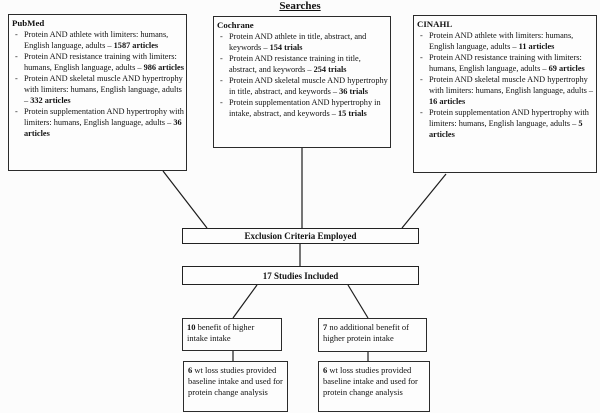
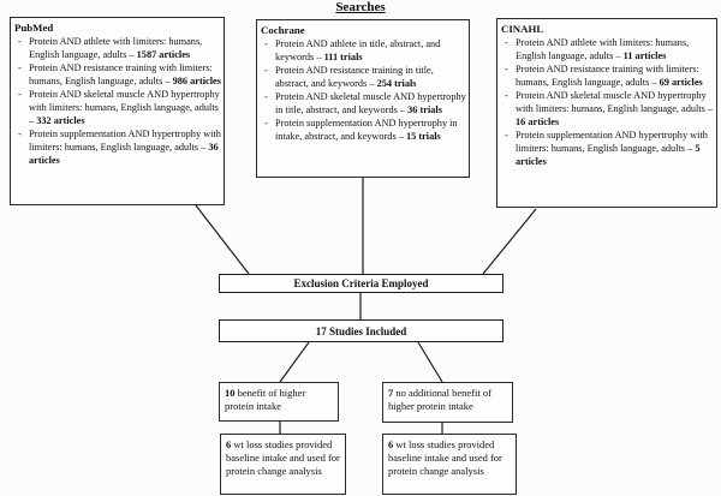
  Searches
  PubMed
  Protein AND athlete with limiters: humans, English language, adults – 1587 articles
  Protein AND resistance training with limiters: humans, English language, adults – 986 articles
  Protein AND skeletal muscle AND hypertrophy with limiters: humans, English language, adults – 332 articles
  Protein supplementation AND hypertrophy with limiters: humans, English language, adults – 36 articles
  Cochrane
- Protein AND athlete in title, abstract, and keywords – 154 trials
+ Protein AND athlete in title, abstract, and keywords – 111 trials
  Protein AND resistance training in title, abstract, and keywords – 254 trials
  Protein AND skeletal muscle AND hypertrophy in title, abstract, and keywords – 36 trials
  Protein supplementation AND hypertrophy in intake, abstract, and keywords – 15 trials
  CINAHL
  Protein AND athlete with limiters: humans, English language, adults – 11 articles
  Protein AND resistance training with limiters: humans, English language, adults – 69 articles
  Protein AND skeletal muscle AND hypertrophy with limiters: humans, English language, adults – 16 articles
  Protein supplementation AND hypertrophy with limiters: humans, English language, adults – 5 articles
  Exclusion Criteria Employed
  17 Studies Included
- 10 benefit of higher intake intake
+ 10 benefit of higher protein intake
  7 no additional benefit of higher protein intake
  6 wt loss studies provided baseline intake and used for protein change analysis
  6 wt loss studies provided baseline intake and used for protein change analysis
